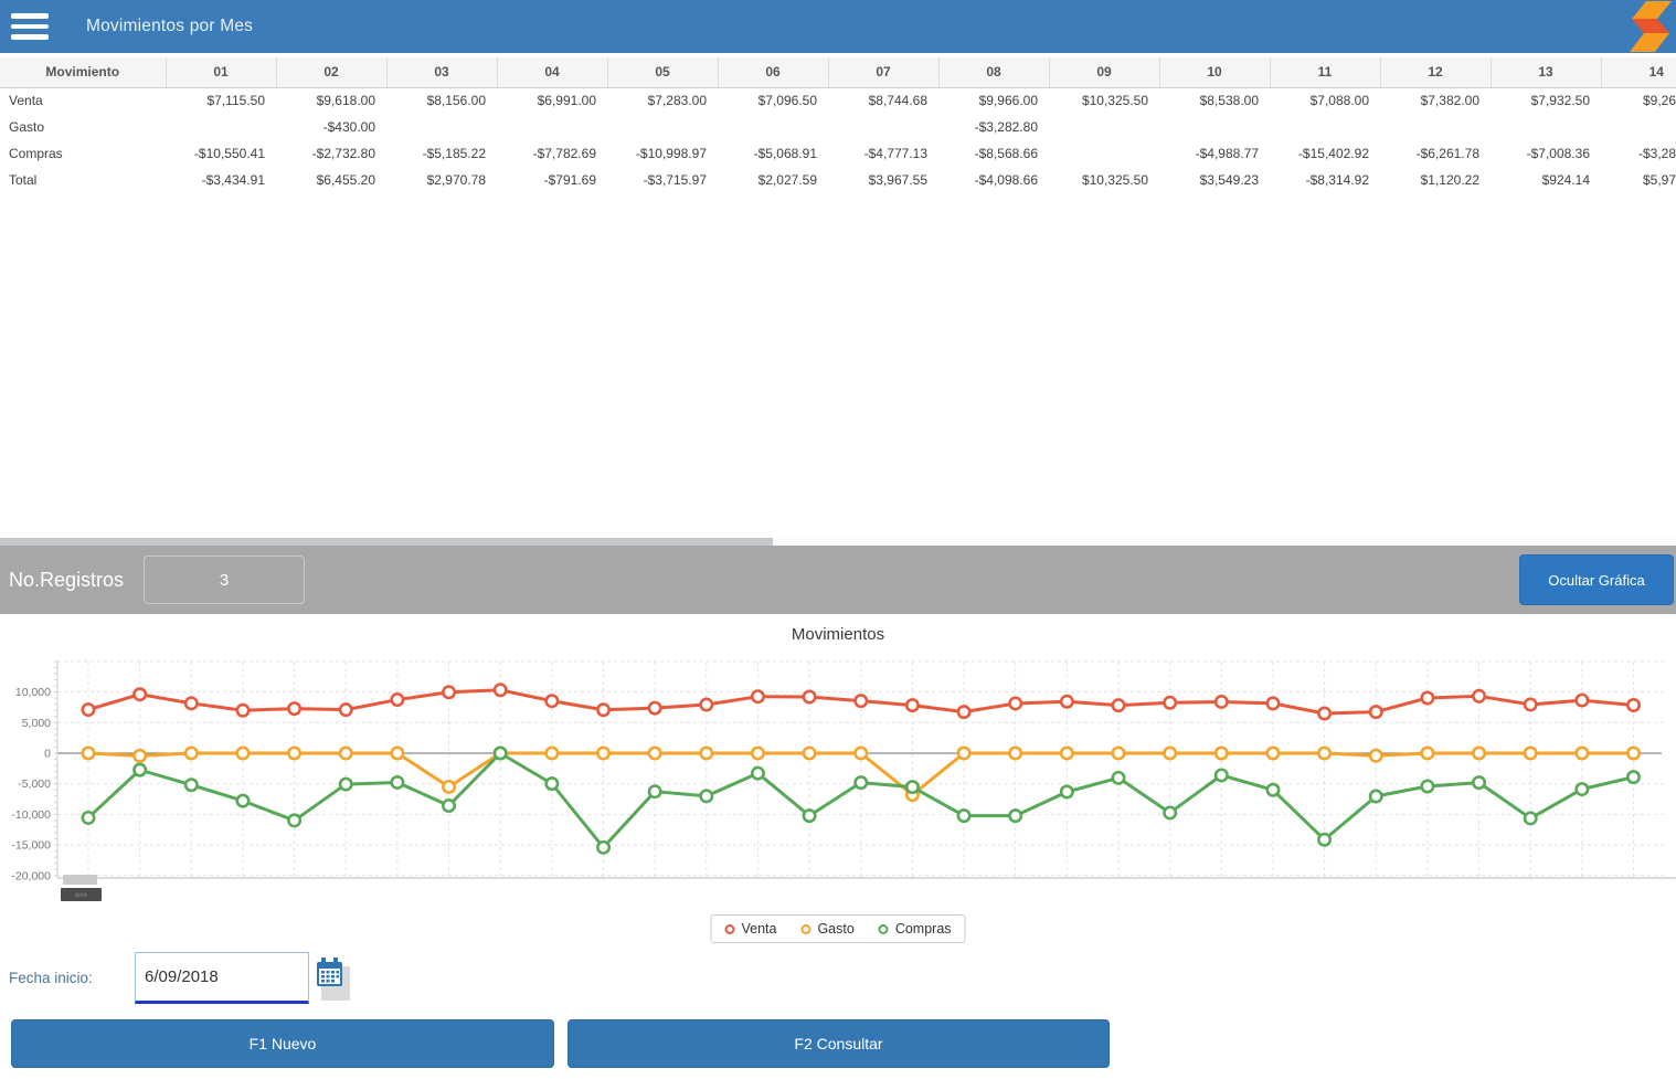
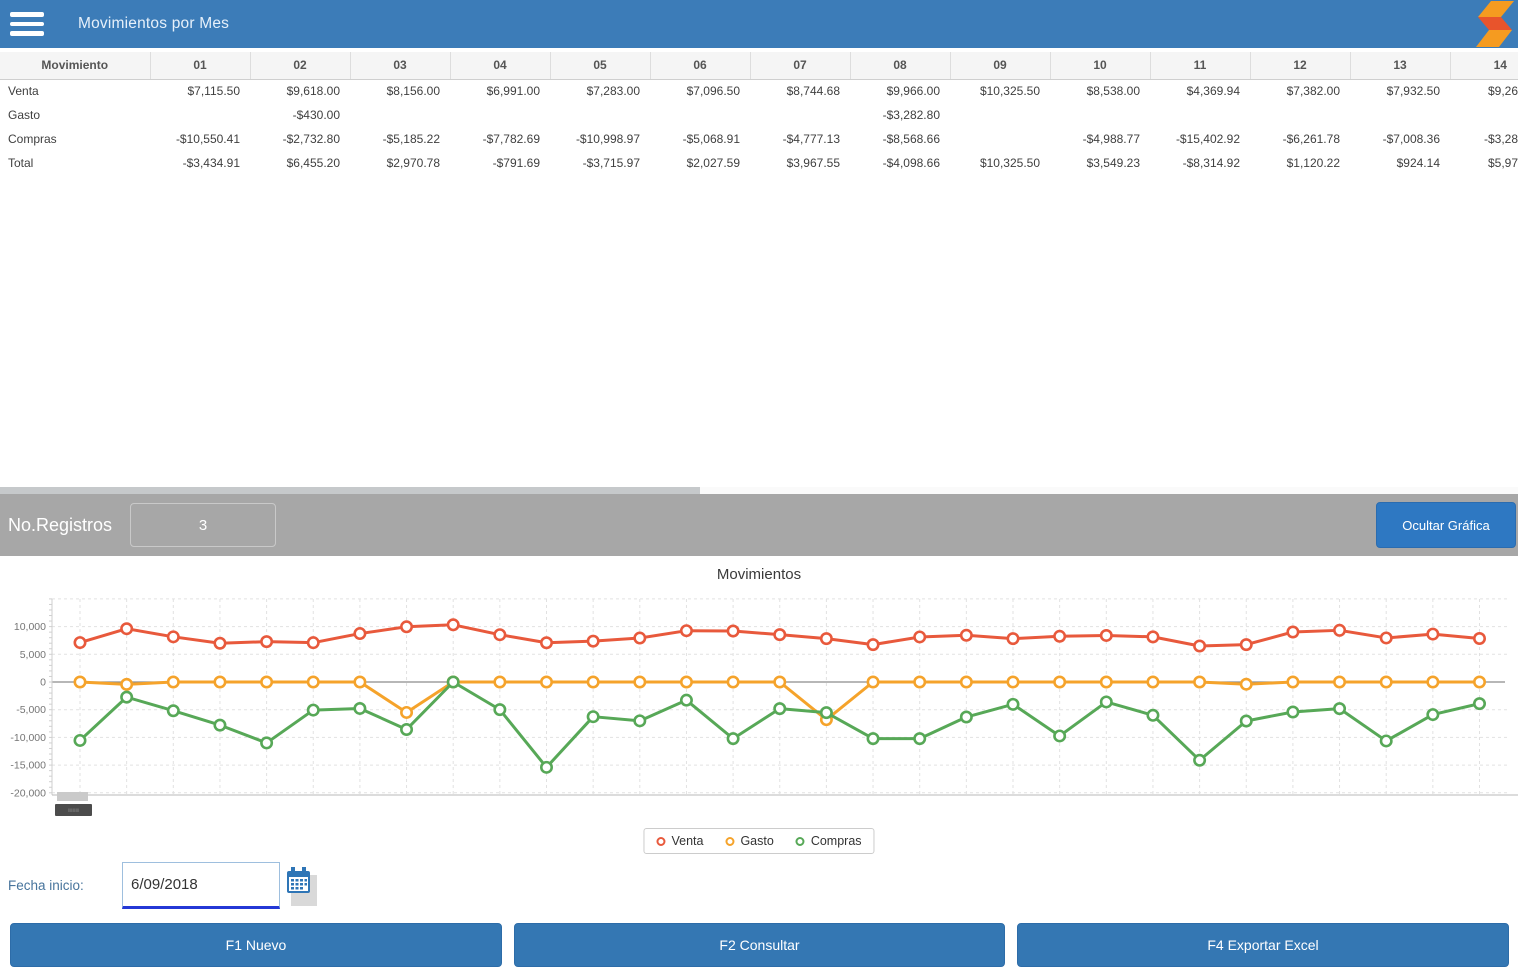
  Movimientos por Mes
  Movimiento	01	02	03	04	05	06	07	08	09	10	11	12	13	14
- Venta	$7,115.50	$9,618.00	$8,156.00	$6,991.00	$7,283.00	$7,096.50	$8,744.68	$9,966.00	$10,325.50	$8,538.00	$7,088.00	$7,382.00	$7,932.50	$9,26
+ Venta	$7,115.50	$9,618.00	$8,156.00	$6,991.00	$7,283.00	$7,096.50	$8,744.68	$9,966.00	$10,325.50	$8,538.00	$4,369.94	$7,382.00	$7,932.50	$9,26
  Gasto		-$430.00						-$3,282.80
  Compras	-$10,550.41	-$2,732.80	-$5,185.22	-$7,782.69	-$10,998.97	-$5,068.91	-$4,777.13	-$8,568.66		-$4,988.77	-$15,402.92	-$6,261.78	-$7,008.36	-$3,28
  Total	-$3,434.91	$6,455.20	$2,970.78	-$791.69	-$3,715.97	$2,027.59	$3,967.55	-$4,098.66	$10,325.50	$3,549.23	-$8,314.92	$1,120.22	$924.14	$5,97
  No.Registros
  3
  Ocultar Gráfica
  Movimientos
  10,000
  5,000
  0
  -5,000
  -10,000
  -15,000
  -20,000
  Venta
  Gasto
  Compras
  Fecha inicio:
  6/09/2018
  F1 Nuevo
  F2 Consultar
+ F4 Exportar Excel
